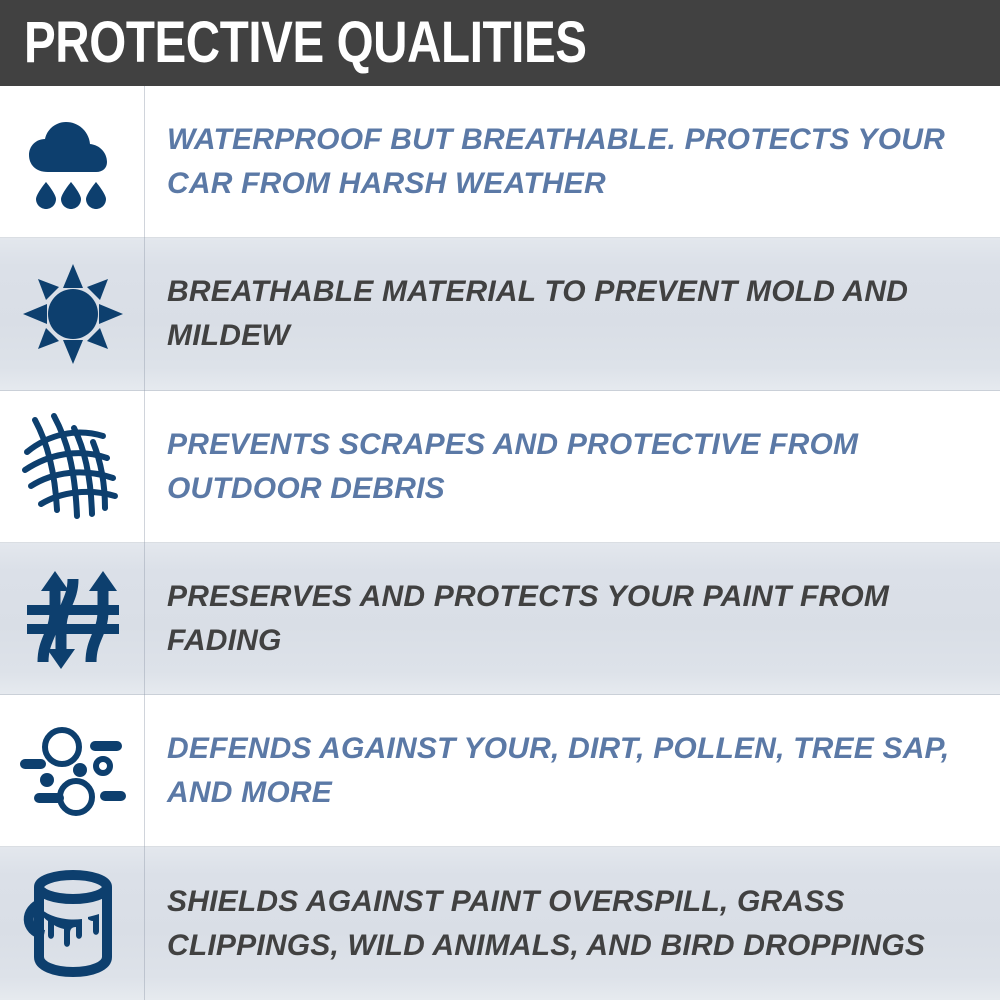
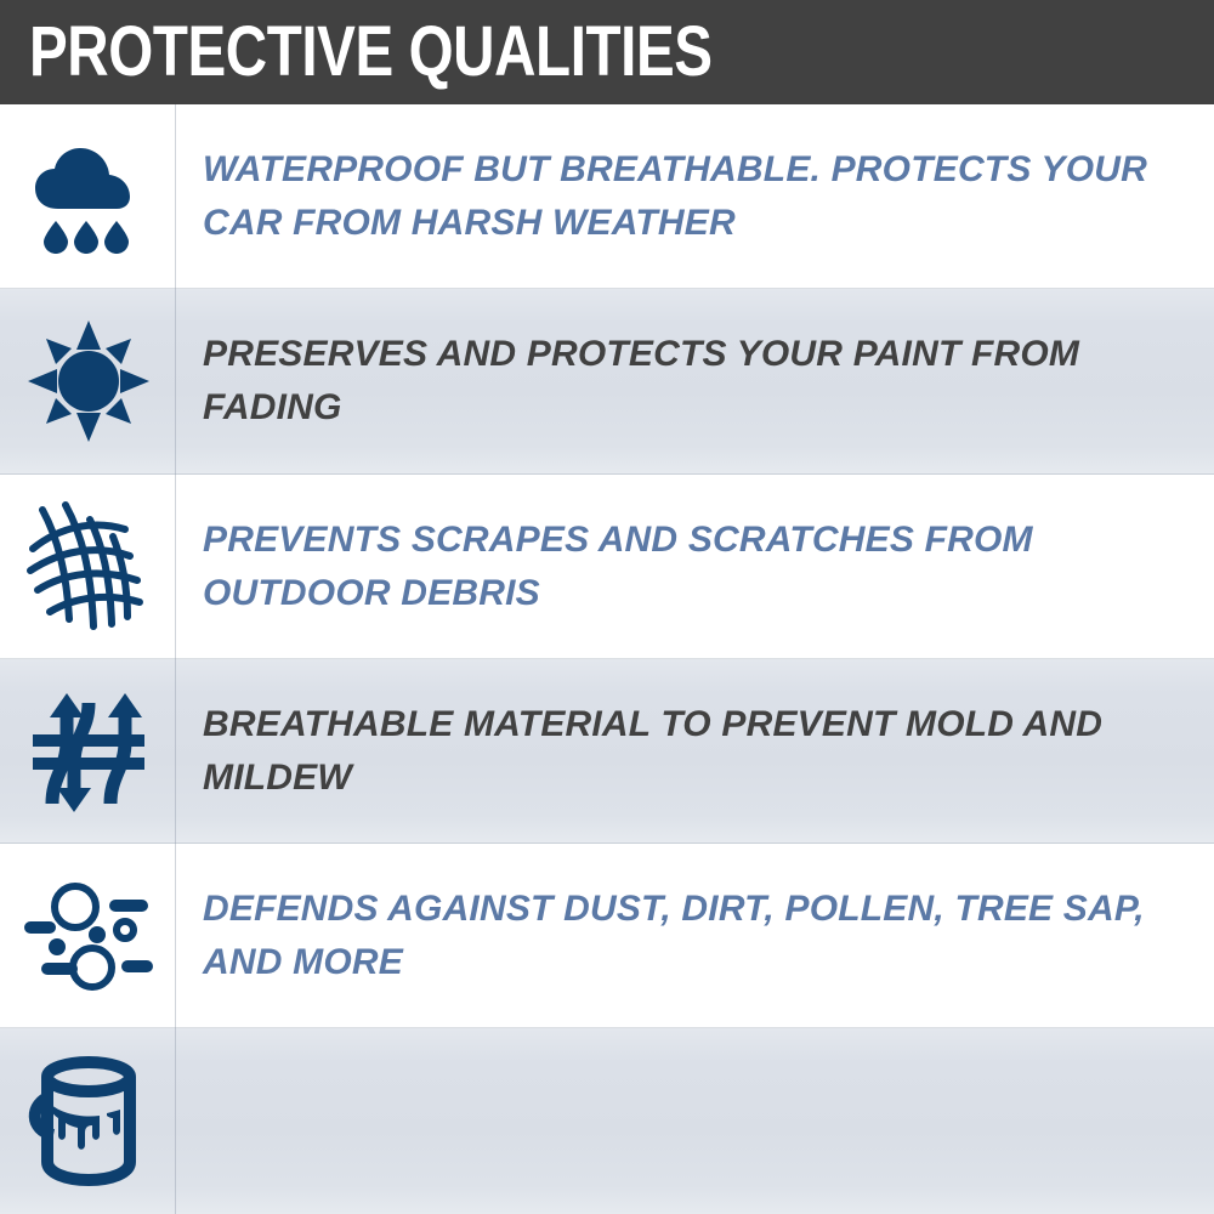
  PROTECTIVE QUALITIES
  WATERPROOF BUT BREATHABLE. PROTECTS YOUR CAR FROM HARSH WEATHER
- BREATHABLE MATERIAL TO PREVENT MOLD AND MILDEW
+ PRESERVES AND PROTECTS YOUR PAINT FROM FADING
- PREVENTS SCRAPES AND PROTECTIVE FROM OUTDOOR DEBRIS
+ PREVENTS SCRAPES AND SCRATCHES FROM OUTDOOR DEBRIS
- PRESERVES AND PROTECTS YOUR PAINT FROM FADING
+ BREATHABLE MATERIAL TO PREVENT MOLD AND MILDEW
- DEFENDS AGAINST YOUR, DIRT, POLLEN, TREE SAP, AND MORE
+ DEFENDS AGAINST DUST, DIRT, POLLEN, TREE SAP, AND MORE
- SHIELDS AGAINST PAINT OVERSPILL, GRASS CLIPPINGS, WILD ANIMALS, AND BIRD DROPPINGS
